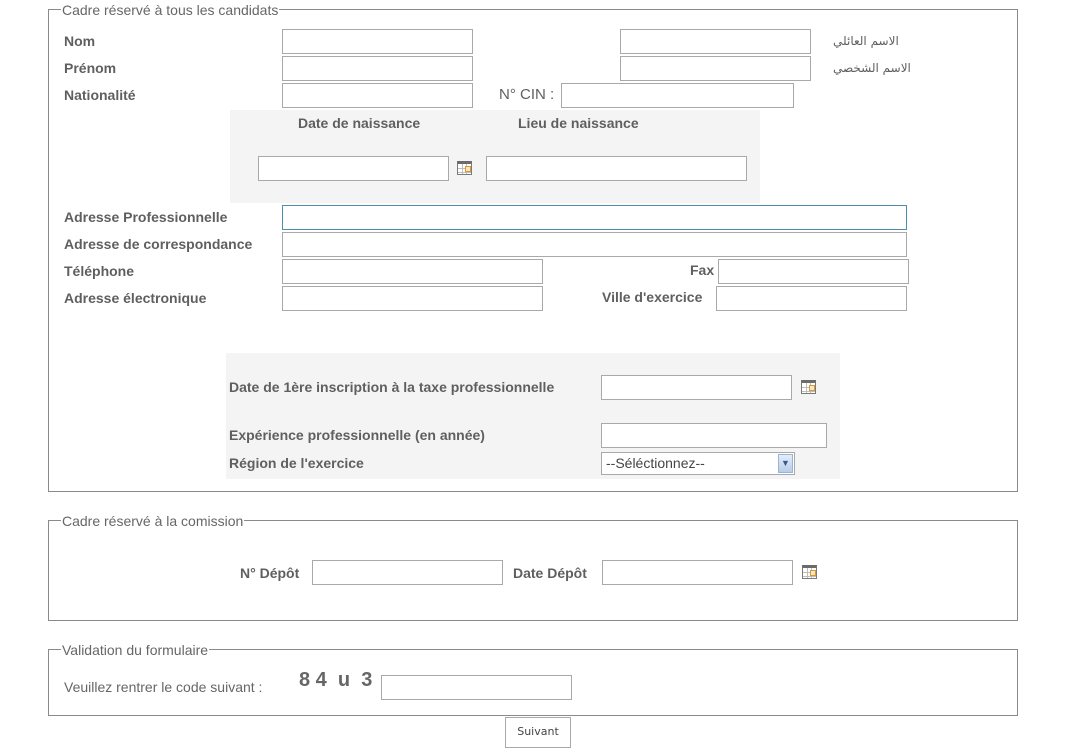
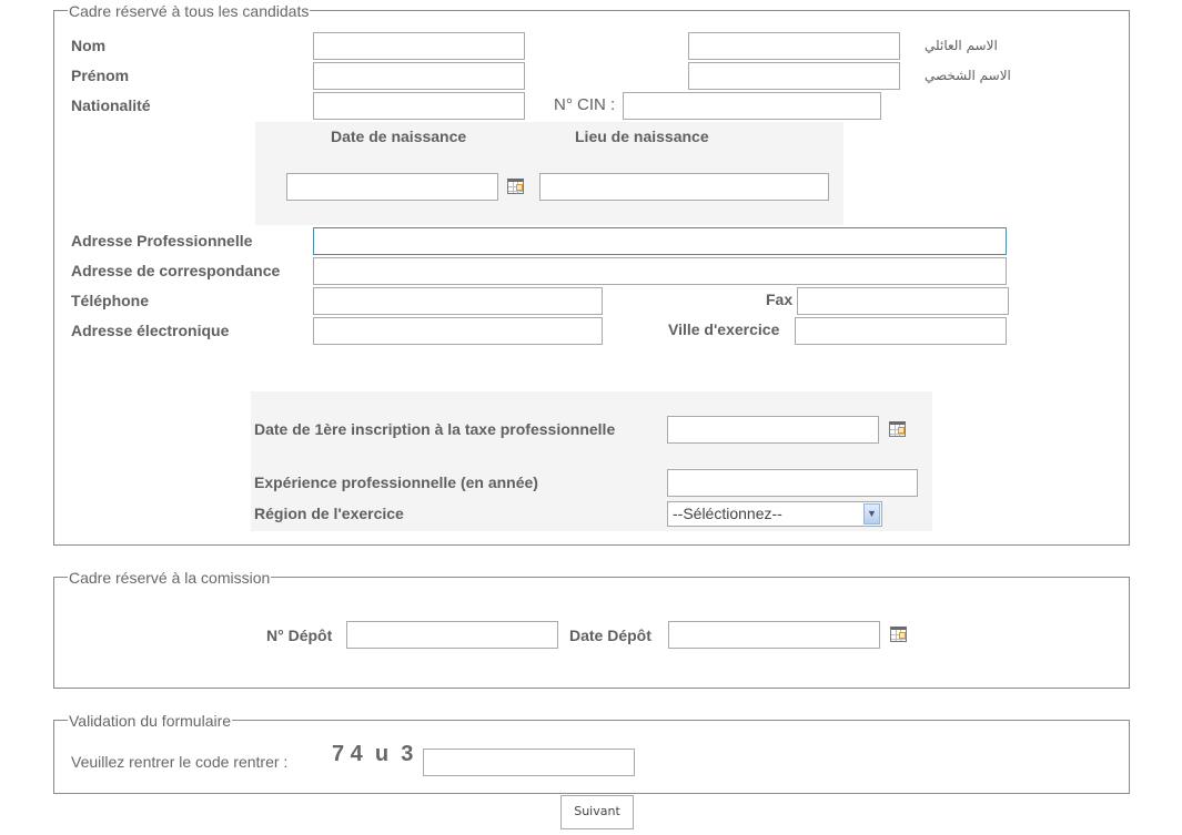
  Cadre réservé à tous les candidats
  Nom
  الاسم العائلي
  Prénom
  الاسم الشخصي
  Nationalité
  N° CIN :
  Date de naissance
  Lieu de naissance
  Adresse Professionnelle
  Adresse de correspondance
  Téléphone
  Fax
  Adresse électronique
  Ville d'exercice
  Date de 1ère inscription à la taxe professionnelle
  Expérience professionnelle (en année)
  Région de l'exercice
  --Séléctionnez--
  ▼
  Cadre réservé à la comission
  N° Dépôt
  Date Dépôt
  Validation du formulaire
- Veuillez rentrer le code suivant :
+ Veuillez rentrer le code rentrer :
- 8 4 u 3
+ 7 4 u 3
  Suivant
